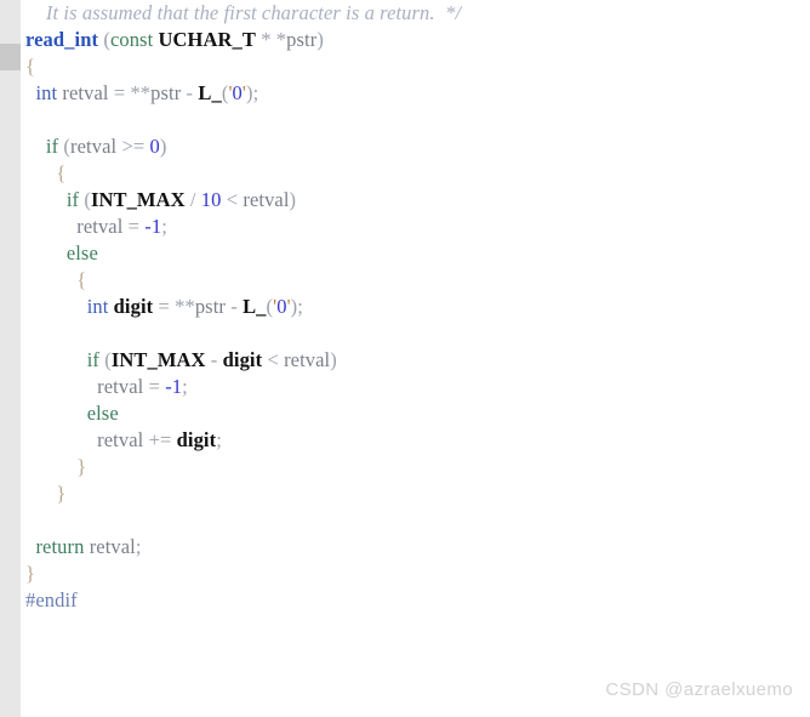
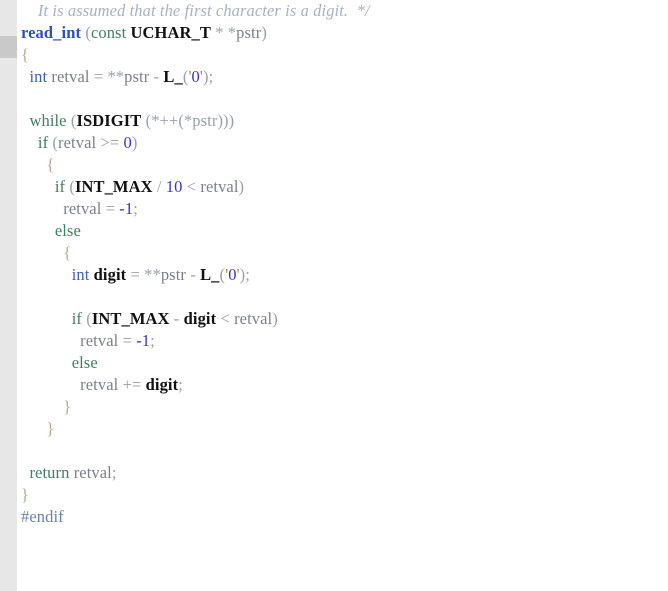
- It is assumed that the first character is a return. */
+ It is assumed that the first character is a digit. */
  read_int (const UCHAR_T * *pstr)
  {
  int retval = **pstr - L_('0');
+ while (ISDIGIT (*++(*pstr)))
  if (retval >= 0)
  {
  if (INT_MAX / 10 < retval)
  retval = -1;
  else
  {
  int digit = **pstr - L_('0');
  if (INT_MAX - digit < retval)
  retval = -1;
  else
  retval += digit;
  }
  }
  return retval;
  }
  #endif
- CSDN @azraelxuemo
